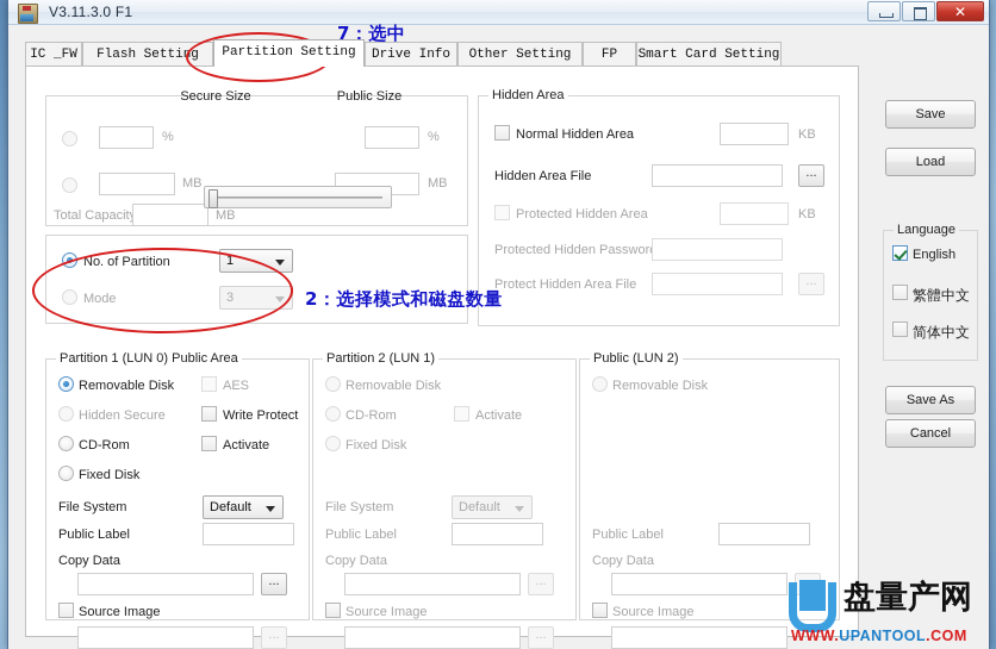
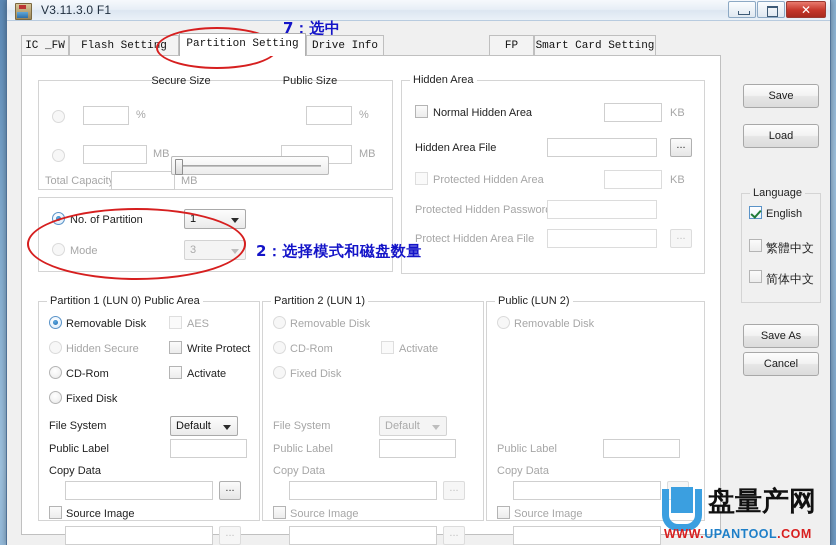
  V3.11.3.0 F1
  ✕
  IC _FW
  Flash Setting
  Partition Setting
  Drive Info
- Other Setting
  FP
  Smart Card Setting
  Secure Size
  Public Size
  %
  %
  MB
  MB
  Total Capacit
  MB
  Hidden Area
  Normal Hidden Area
  KB
  Hidden Area File
  ...
  Protected Hidden Area
  KB
  Protected Hidden Passwor
  Protect Hidden Area File
  ...
  No. of Partition
  1
  Mode
  3
  Partition 1 (LUN 0) Public Area
  Removable Disk
  AES
  Hidden Secure
  Write Protect
  CD-Rom
  Activate
  Fixed Disk
  File System
  Default
  Public Label
  Copy Data
  ...
  Source Image
  ...
  Partition 2 (LUN 1)
  Removable Disk
  CD-Rom
  Activate
  Fixed Disk
  File System
  Default
  Public Label
  Copy Data
  ...
  Source Image
  ...
  Public (LUN 2)
  Removable Disk
  Public Label
  Copy Data
  Source Image
  Save
  Load
  Language
  English
  繁體中文
  简体中文
  Save As
  Cancel
  7：选中
  2：选择模式和磁盘数量
  盘量产网
  WWW.UPANTOOL.COM
